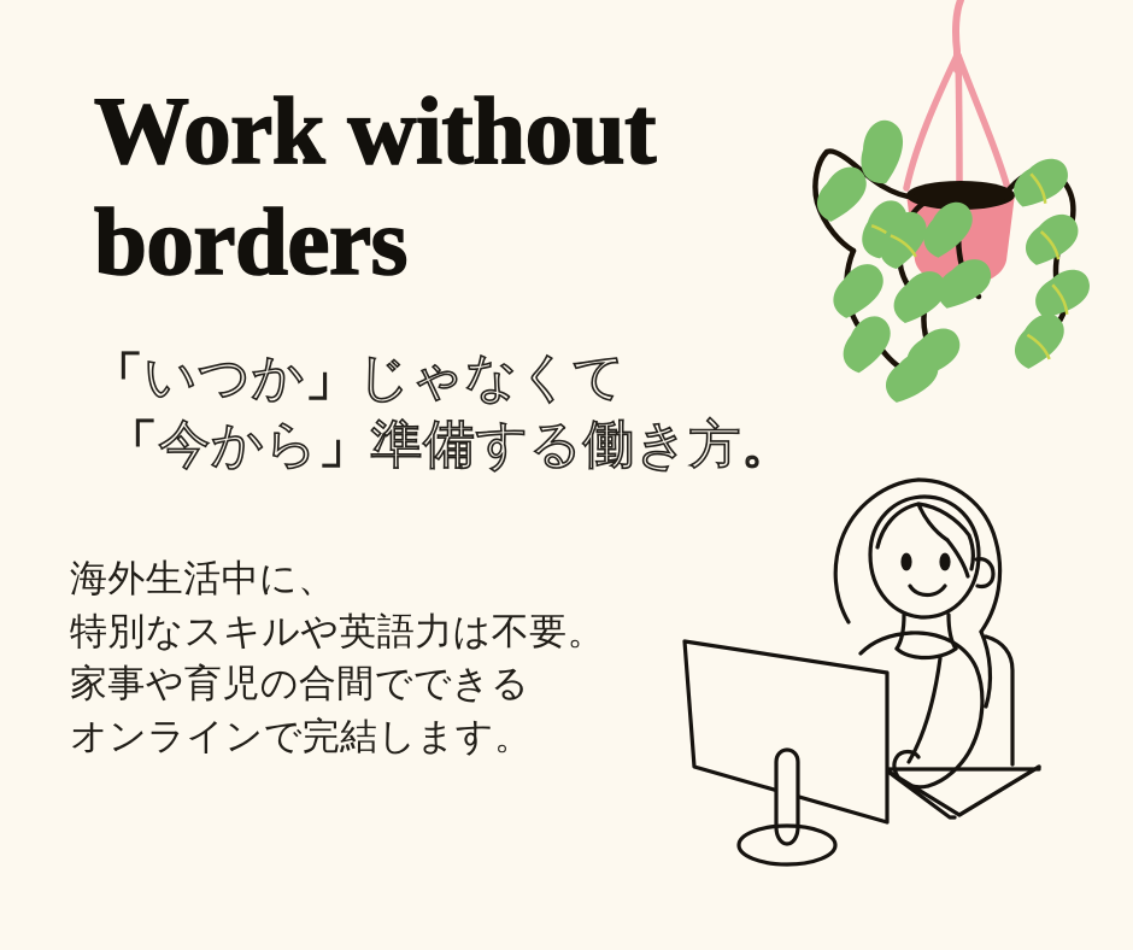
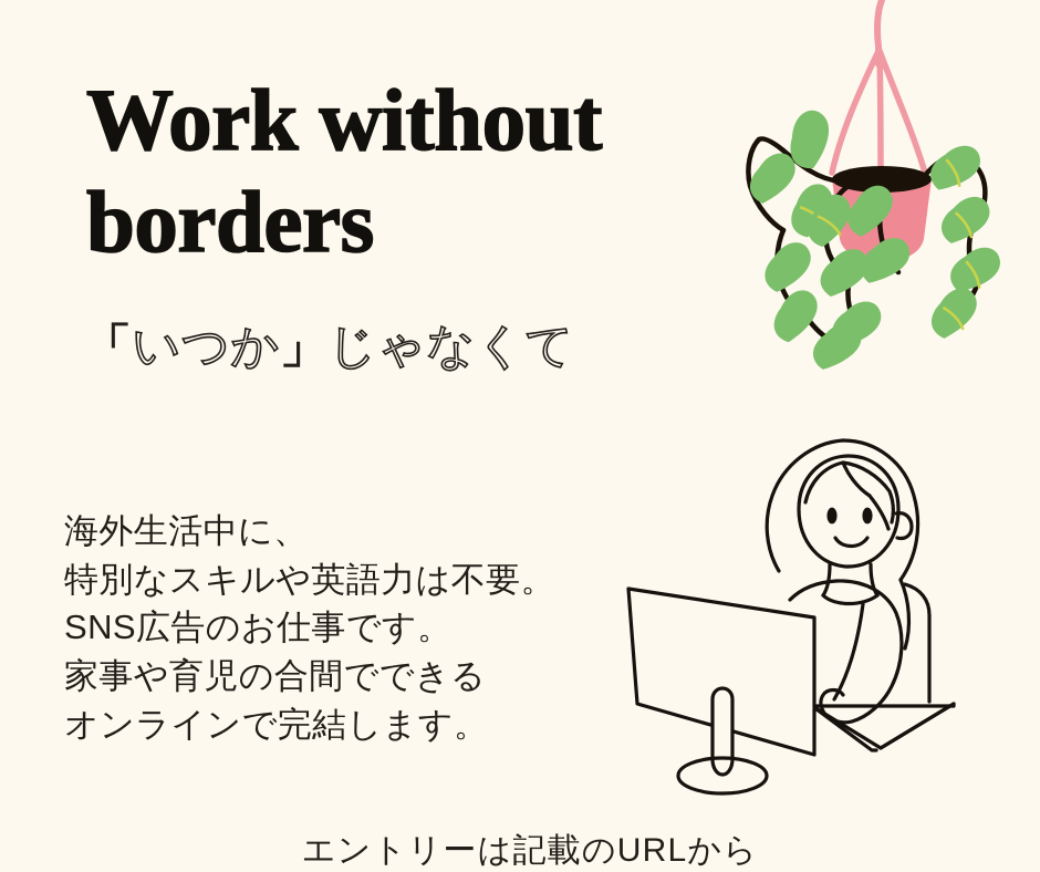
  Work without
  borders
  「いつか」じゃなくて
- 「今から」準備する働き方。
  海外生活中に、
  特別なスキルや英語力は不要。
+ SNS広告のお仕事です。
  家事や育児の合間でできる
  オンラインで完結します。
+ エントリーは記載のURLから
